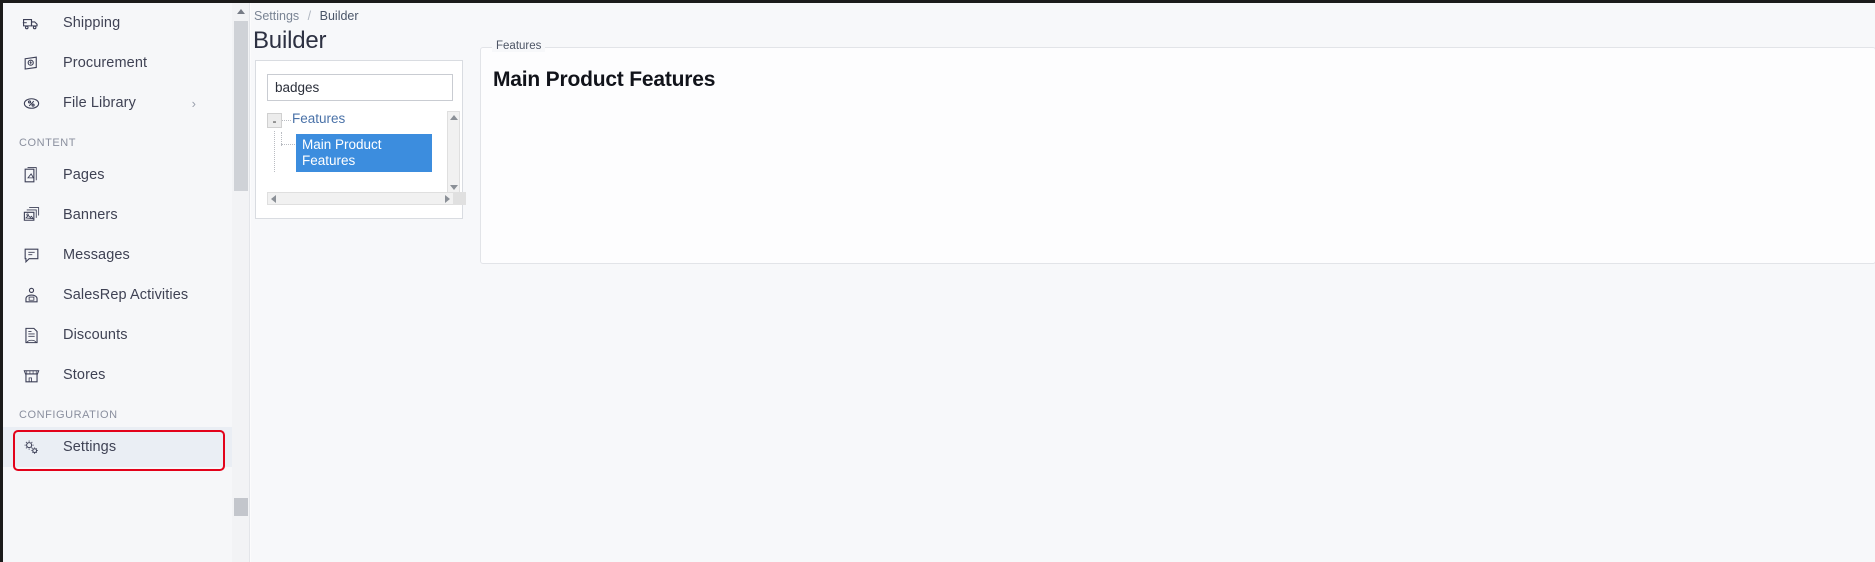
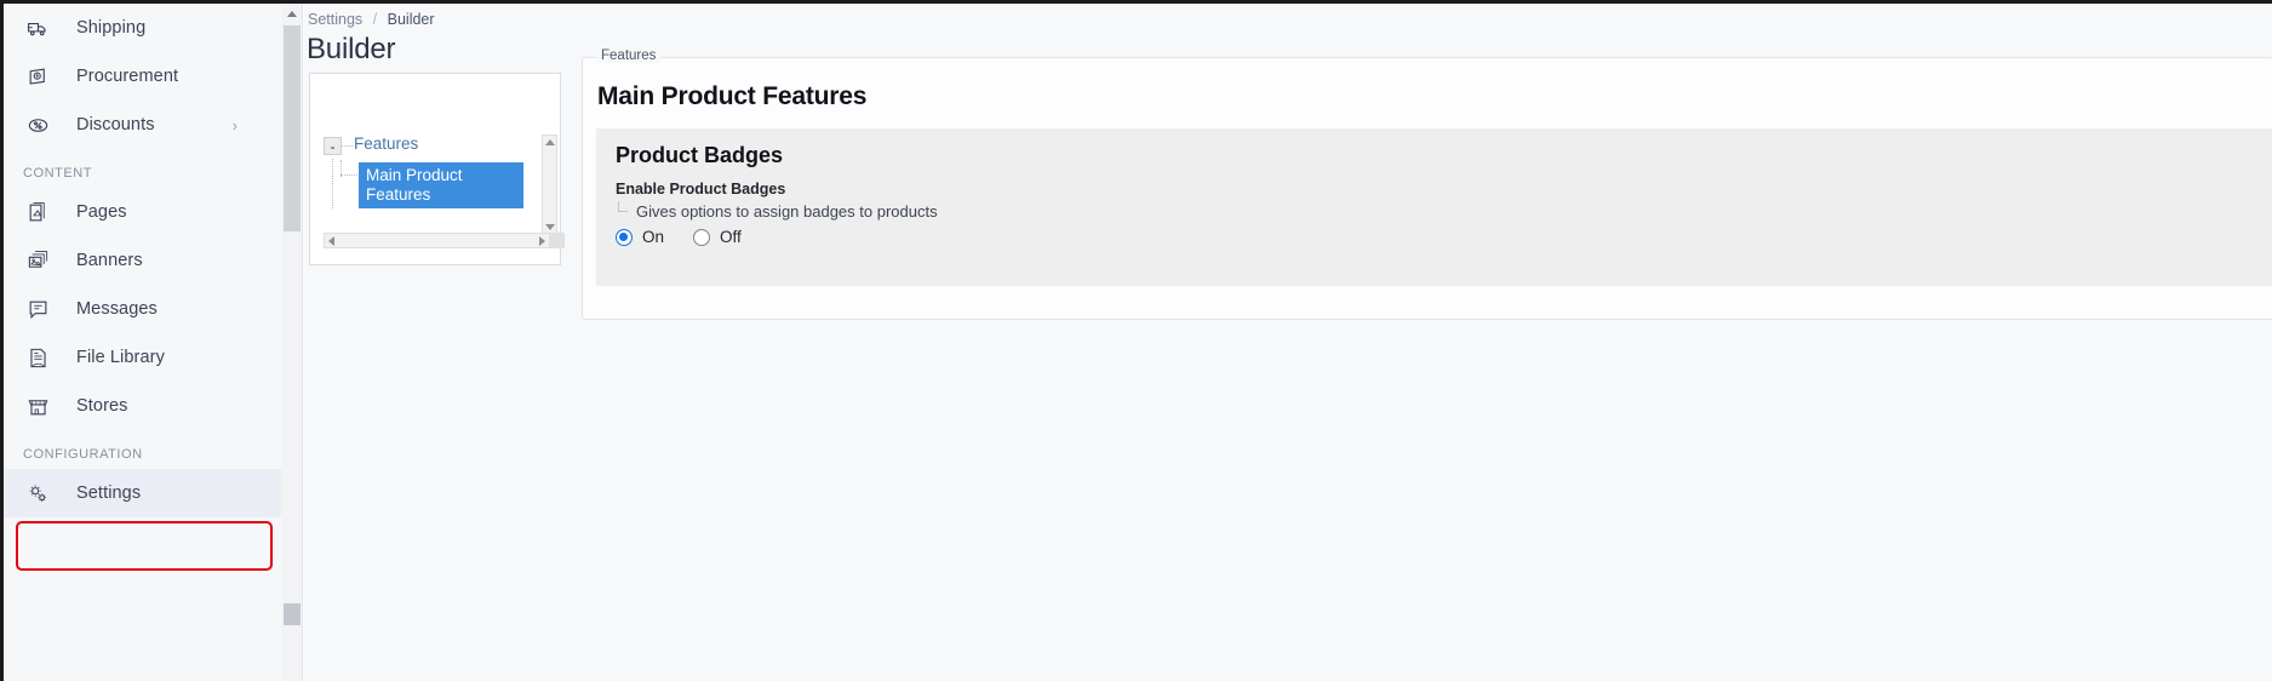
  Shipping
  Procurement
- File Library
+ Discounts
  ›
  CONTENT
  Pages
  Banners
  Messages
- SalesRep Activities
- Discounts
+ File Library
  Stores
  CONFIGURATION
  Settings
  Settings / Builder
  Builder
- badges
  -
  Features
  Main Product Features
  Features
  Main Product Features
+ Product Badges
+ Enable Product Badges
+ Gives options to assign badges to products
+ On
+ Off
